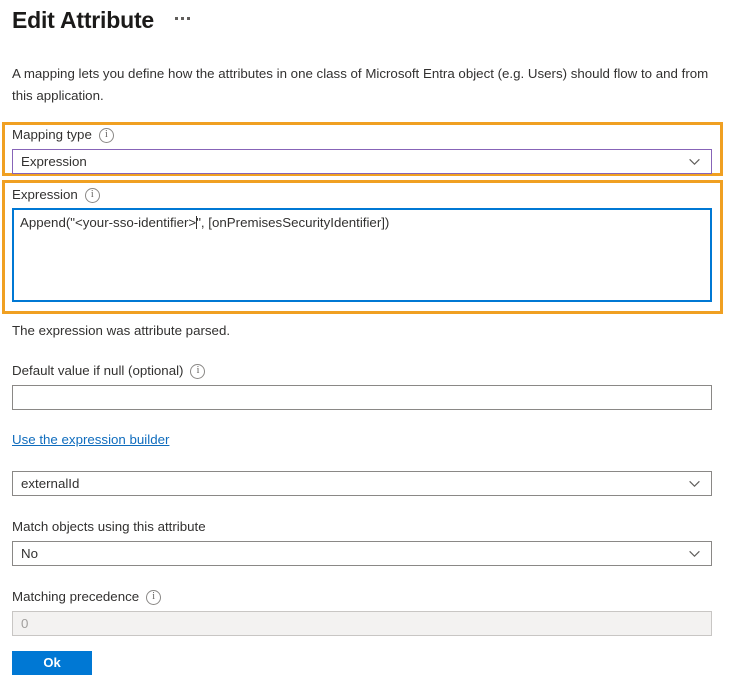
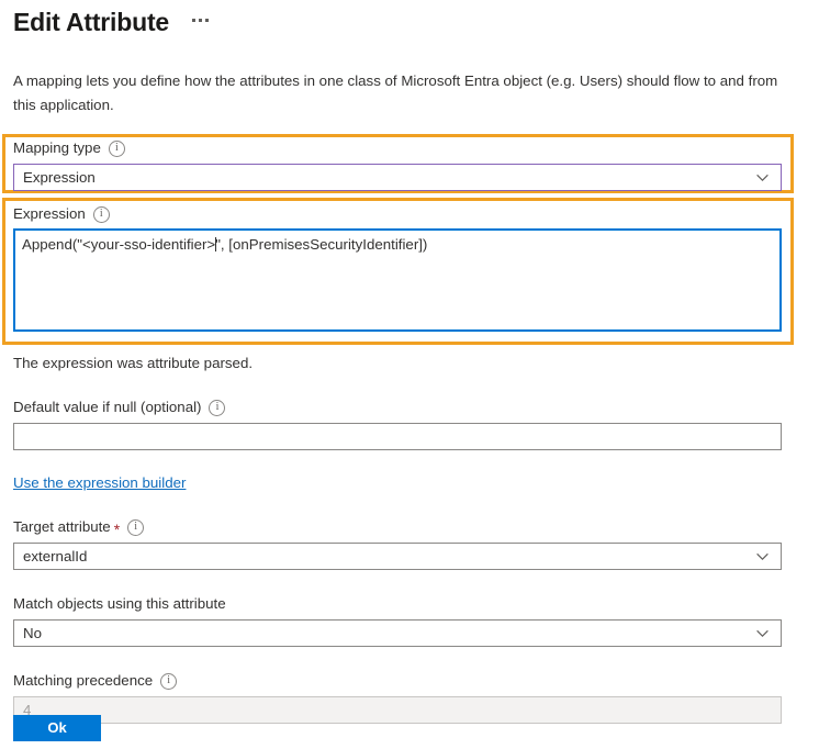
  Edit Attribute
  A mapping lets you define how the attributes in one class of Microsoft Entra object (e.g. Users) should flow to and from this application.
  Mapping type
  Expression
  Expression
  Append("<your-sso-identifier>", [onPremisesSecurityIdentifier])
  The expression was attribute parsed.
  Default value if null (optional)
  Use the expression builder
+ Target attribute
+ *
  externalId
  Match objects using this attribute
  No
  Matching precedence
- 0
+ 4
  Ok
